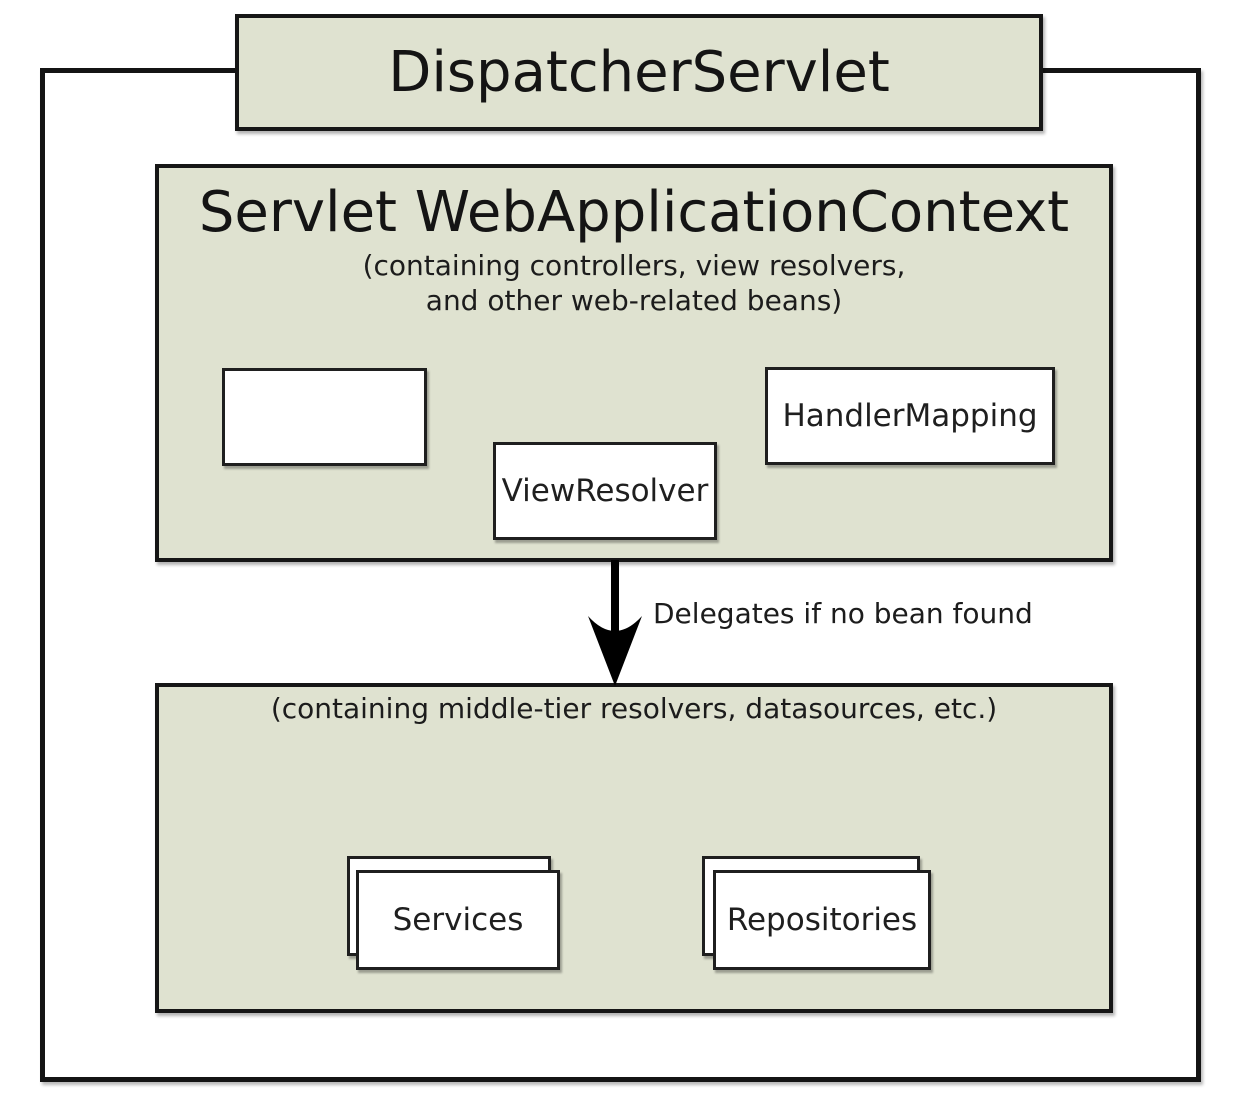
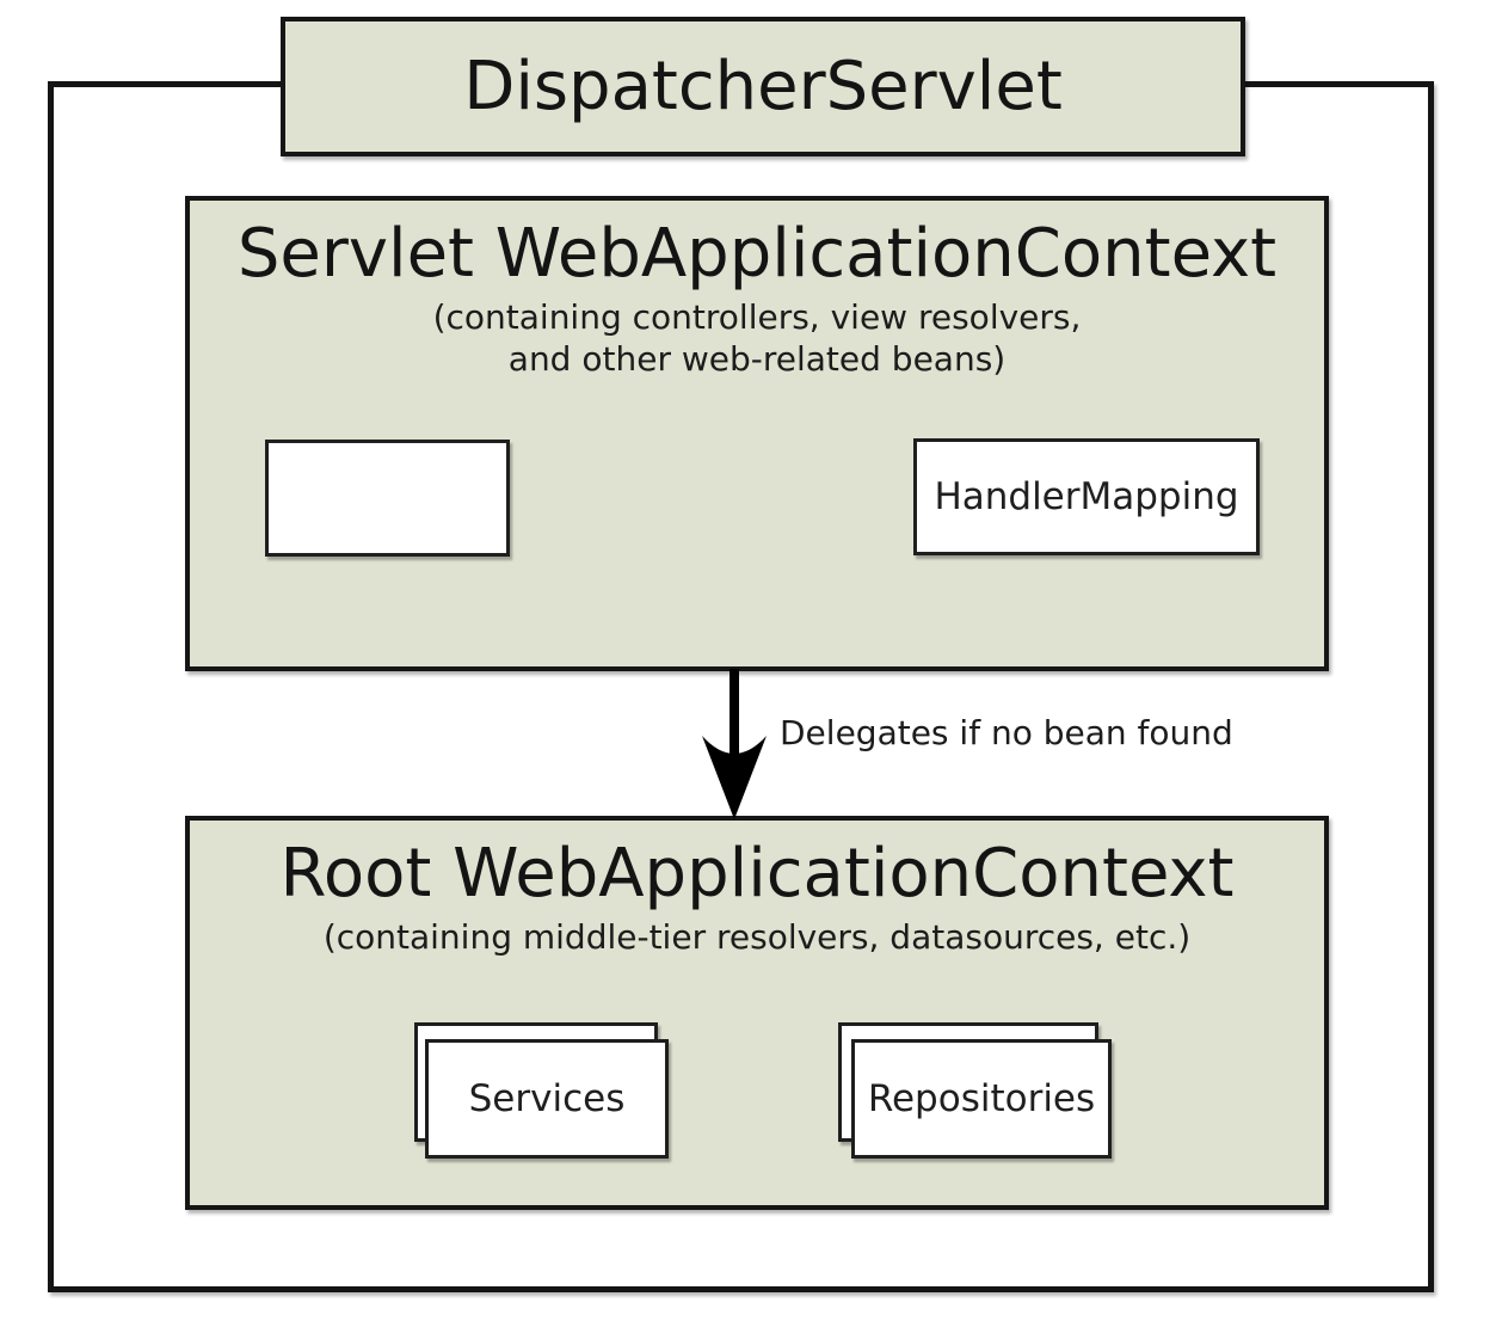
  DispatcherServlet
  Servlet WebApplicationContext
  (containing controllers, view resolvers,
  and other web-related beans)
- ViewResolver
  HandlerMapping
  Delegates if no bean found
+ Root WebApplicationContext
  (containing middle-tier resolvers, datasources, etc.)
  Services
  Repositories
